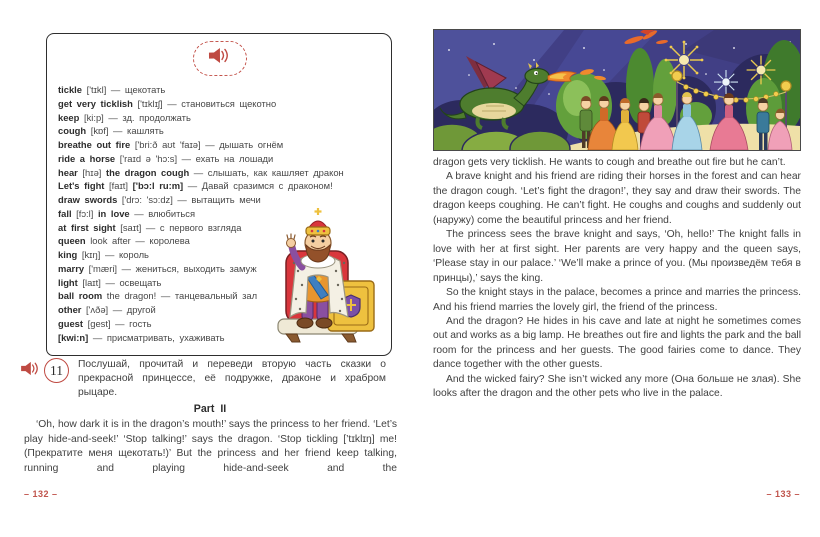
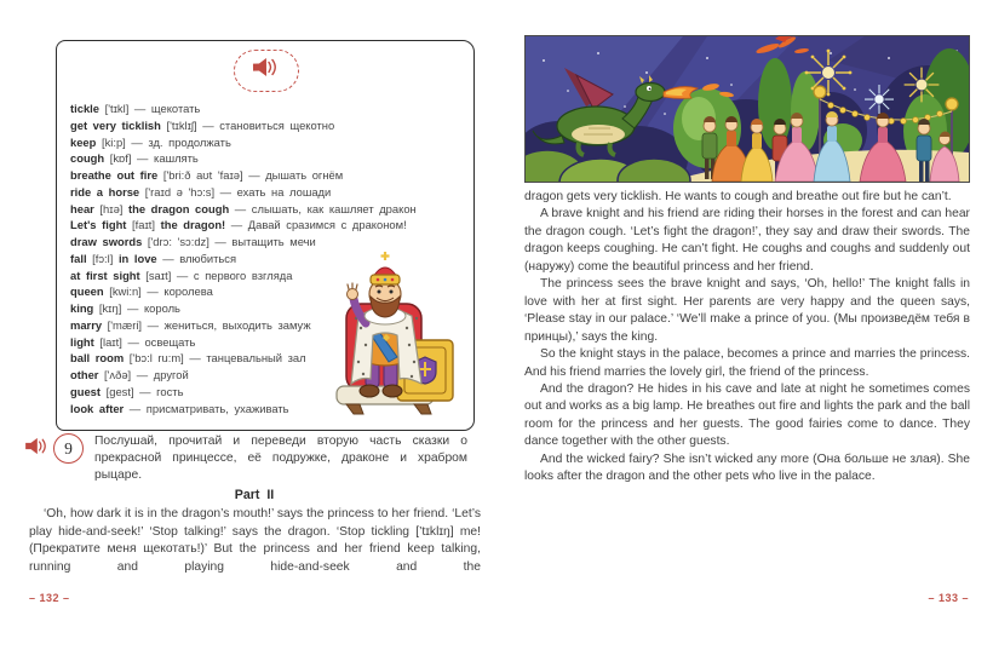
  tickle ['tɪkl] — щекотать
  get very ticklish ['tɪklɪʃ] — становиться щекотно
  keep [ki:p] — зд. продолжать
  cough [kɒf] — кашлять
  breathe out fire ['bri:ð aʊt 'faɪə] — дышать огнём
  ride a horse ['raɪd ə 'hɔ:s] — ехать на лошади
  hear [hɪə] the dragon cough — слышать, как кашляет дракон
- Let's fight [faɪt] ['bɔ:l ru:m] — Давай сразимся с драконом!
+ Let's fight [faɪt] the dragon! — Давай сразимся с драконом!
  draw swords ['drɔ: 'sɔ:dz] — вытащить мечи
  fall [fɔ:l] in love — влюбиться
  at first sight [saɪt] — с первого взгляда
- queen look after — королева
+ queen [kwi:n] — королева
  king [kɪŋ] — король
  marry ['mæri] — жениться, выходить замуж
  light [laɪt] — освещать
- ball room the dragon! — танцевальный зал
+ ball room ['bɔ:l ru:m] — танцевальный зал
  other ['ʌðə] — другой
  guest [gest] — гость
- [kwi:n] — присматривать, ухаживать
+ look after — присматривать, ухаживать
- 11
+ 9
  Послушай, прочитай и переведи вторую часть сказки о прекрасной принцессе, её подружке, драконе и храбром рыцаре.
  Part II
  ‘Oh, how dark it is in the dragon’s mouth!’ says the princess to her friend. ‘Let’s play hide-and-seek!’ ‘Stop talking!’ says the dragon. ‘Stop tickling [’tɪklɪŋ] me! (Прекратите меня щекотать!)’ But the princess and her friend keep talking, running and playing hide-and-seek and the
  – 132 –
  dragon gets very ticklish. He wants to cough and breathe out fire but he can’t.
  A brave knight and his friend are riding their horses in the forest and can hear the dragon cough. ‘Let’s fight the dragon!’, they say and draw their swords. The dragon keeps coughing. He can’t fight. He coughs and coughs and suddenly out (наружу) come the beautiful princess and her friend.
  The princess sees the brave knight and says, ‘Oh, hello!’ The knight falls in love with her at first sight. Her parents are very happy and the queen says, ‘Please stay in our palace.’ ‘We’ll make a prince of you. (Мы произведём тебя в принцы),’ says the king.
  So the knight stays in the palace, becomes a prince and marries the princess. And his friend marries the lovely girl, the friend of the princess.
  And the dragon? He hides in his cave and late at night he sometimes comes out and works as a big lamp. He breathes out fire and lights the park and the ball room for the princess and her guests. The good fairies come to dance. They dance together with the other guests.
  And the wicked fairy? She isn’t wicked any more (Она больше не злая). She looks after the dragon and the other pets who live in the palace.
  – 133 –
